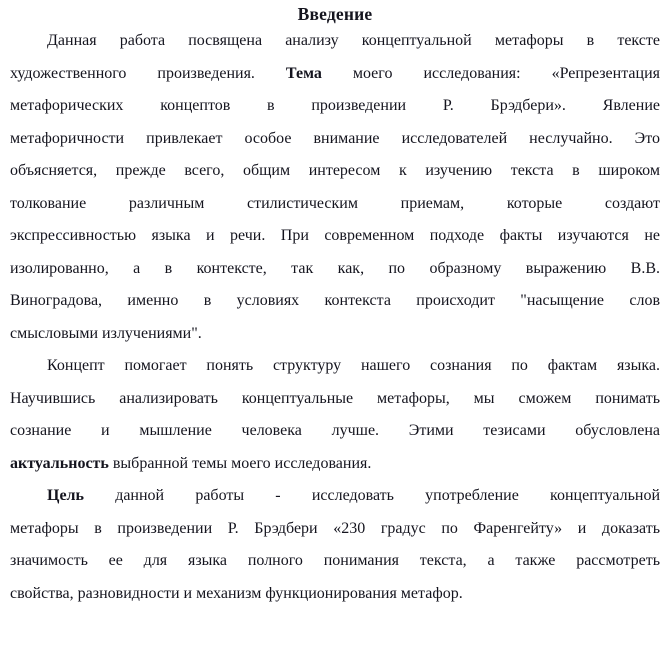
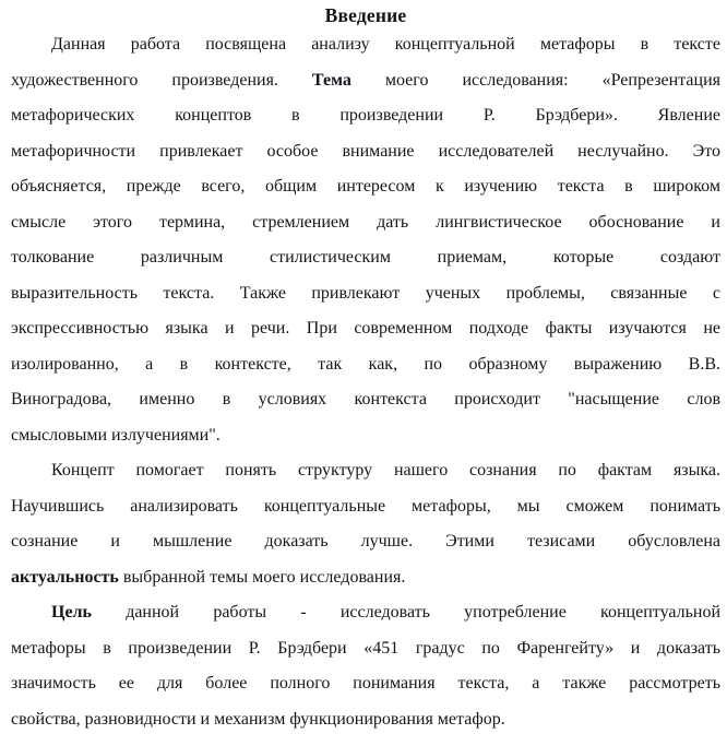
  Введение
  Данная работа посвящена анализу концептуальной метафоры в тексте
  художественного произведения. Тема моего исследования: «Репрезентация
  метафорических концептов в произведении Р. Брэдбери». Явление
  метафоричности привлекает особое внимание исследователей неслучайно. Это
  объясняется, прежде всего, общим интересом к изучению текста в широком
+ смысле этого термина, стремлением дать лингвистическое обоснование и
  толкование различным стилистическим приемам, которые создают
+ выразительность текста. Также привлекают ученых проблемы, связанные с
  экспрессивностью языка и речи. При современном подходе факты изучаются не
  изолированно, а в контексте, так как, по образному выражению В.В.
  Виноградова, именно в условиях контекста происходит "насыщение слов
  смысловыми излучениями".
  Концепт помогает понять структуру нашего сознания по фактам языка.
  Научившись анализировать концептуальные метафоры, мы сможем понимать
- сознание и мышление человека лучше. Этими тезисами обусловлена
+ сознание и мышление доказать лучше. Этими тезисами обусловлена
  актуальность выбранной темы моего исследования.
  Цель данной работы - исследовать употребление концептуальной
- метафоры в произведении Р. Брэдбери «230 градус по Фаренгейту» и доказать
+ метафоры в произведении Р. Брэдбери «451 градус по Фаренгейту» и доказать
- значимость ее для языка полного понимания текста, а также рассмотреть
+ значимость ее для более полного понимания текста, а также рассмотреть
  свойства, разновидности и механизм функционирования метафор.
